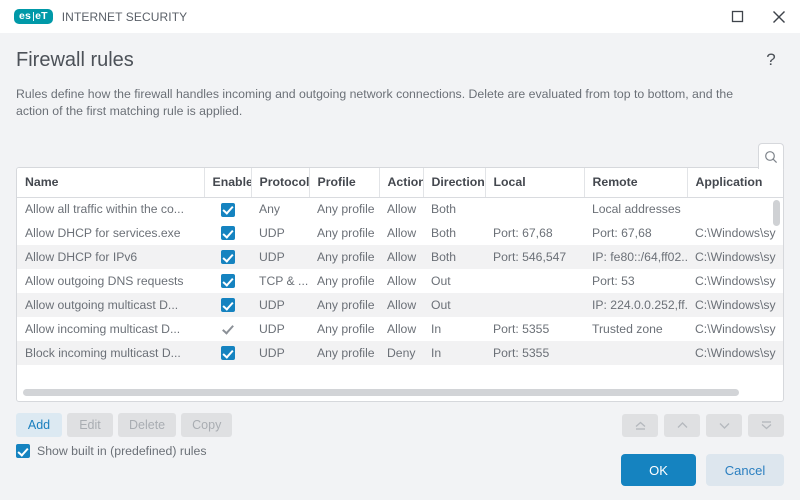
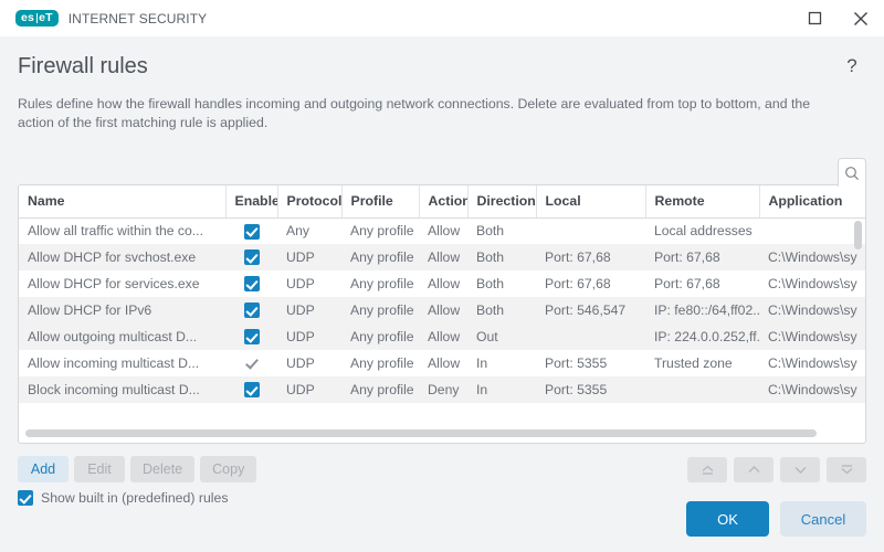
  es eT
  INTERNET SECURITY
  Firewall rules
  ?
  Rules define how the firewall handles incoming and outgoing network connections. Delete are evaluated from top to bottom, and the action of the first matching rule is applied.
  Name	Enable	Protocol	Profile	Action	Direction	Local	Remote	Application
  Allow all traffic within the co...		Any	Any profile	Allow	Both		Local addresses
+ Allow DHCP for svchost.exe		UDP	Any profile	Allow	Both	Port: 67,68	Port: 67,68	C:\Windows\sy
  Allow DHCP for services.exe		UDP	Any profile	Allow	Both	Port: 67,68	Port: 67,68	C:\Windows\sy
  Allow DHCP for IPv6		UDP	Any profile	Allow	Both	Port: 546,547	IP: fe80::/64,ff02..	C:\Windows\sy
- Allow outgoing DNS requests		TCP & ...	Any profile	Allow	Out		Port: 53	C:\Windows\sy
  Allow outgoing multicast D...		UDP	Any profile	Allow	Out		IP: 224.0.0.252,ff.	C:\Windows\sy
  Allow incoming multicast D...		UDP	Any profile	Allow	In	Port: 5355	Trusted zone	C:\Windows\sy
  Block incoming multicast D...		UDP	Any profile	Deny	In	Port: 5355		C:\Windows\sy
  Add
  Edit
  Delete
  Copy
  Show built in (predefined) rules
  OK
  Cancel
